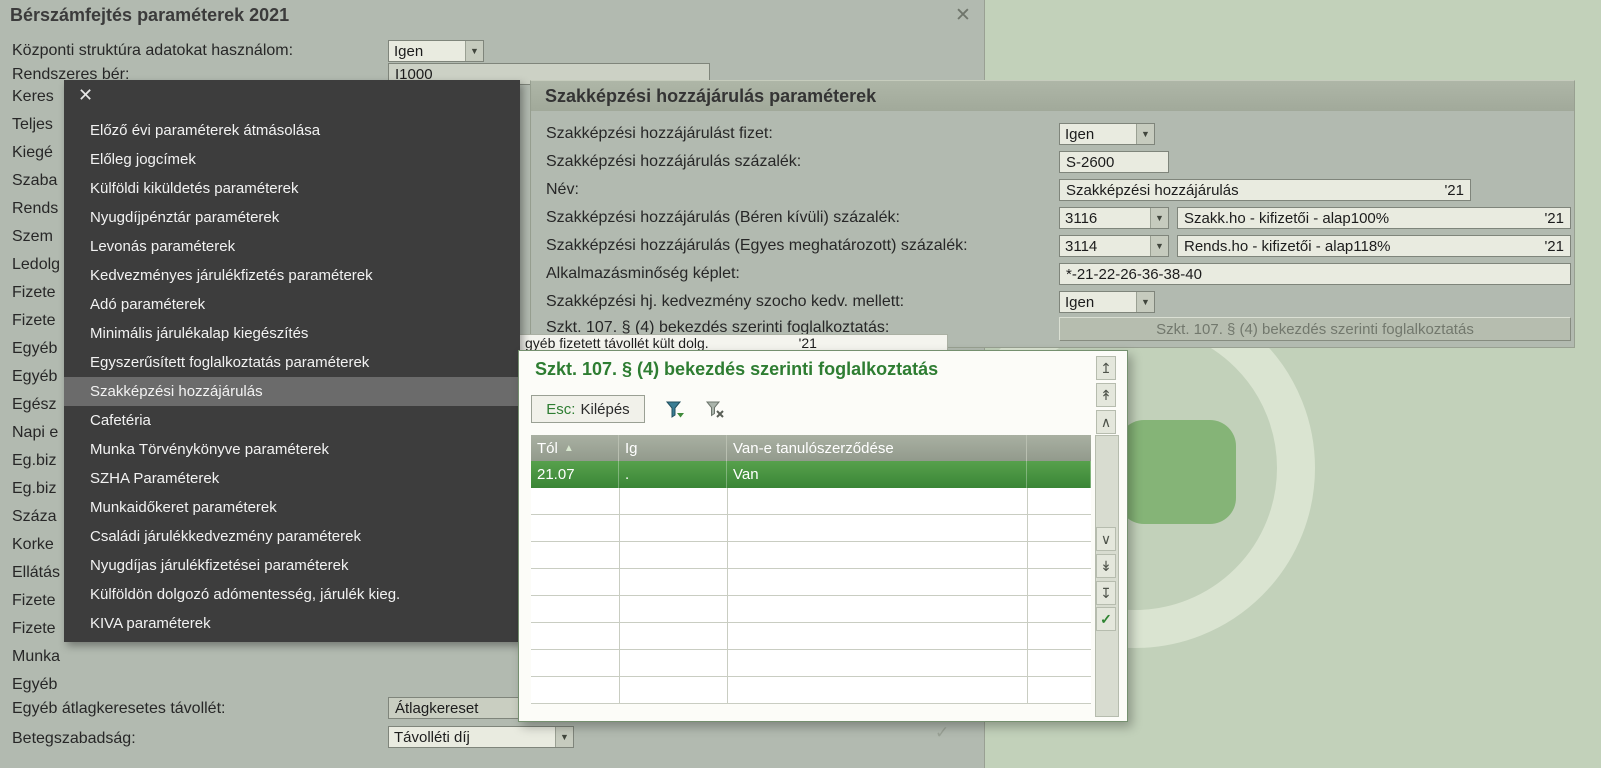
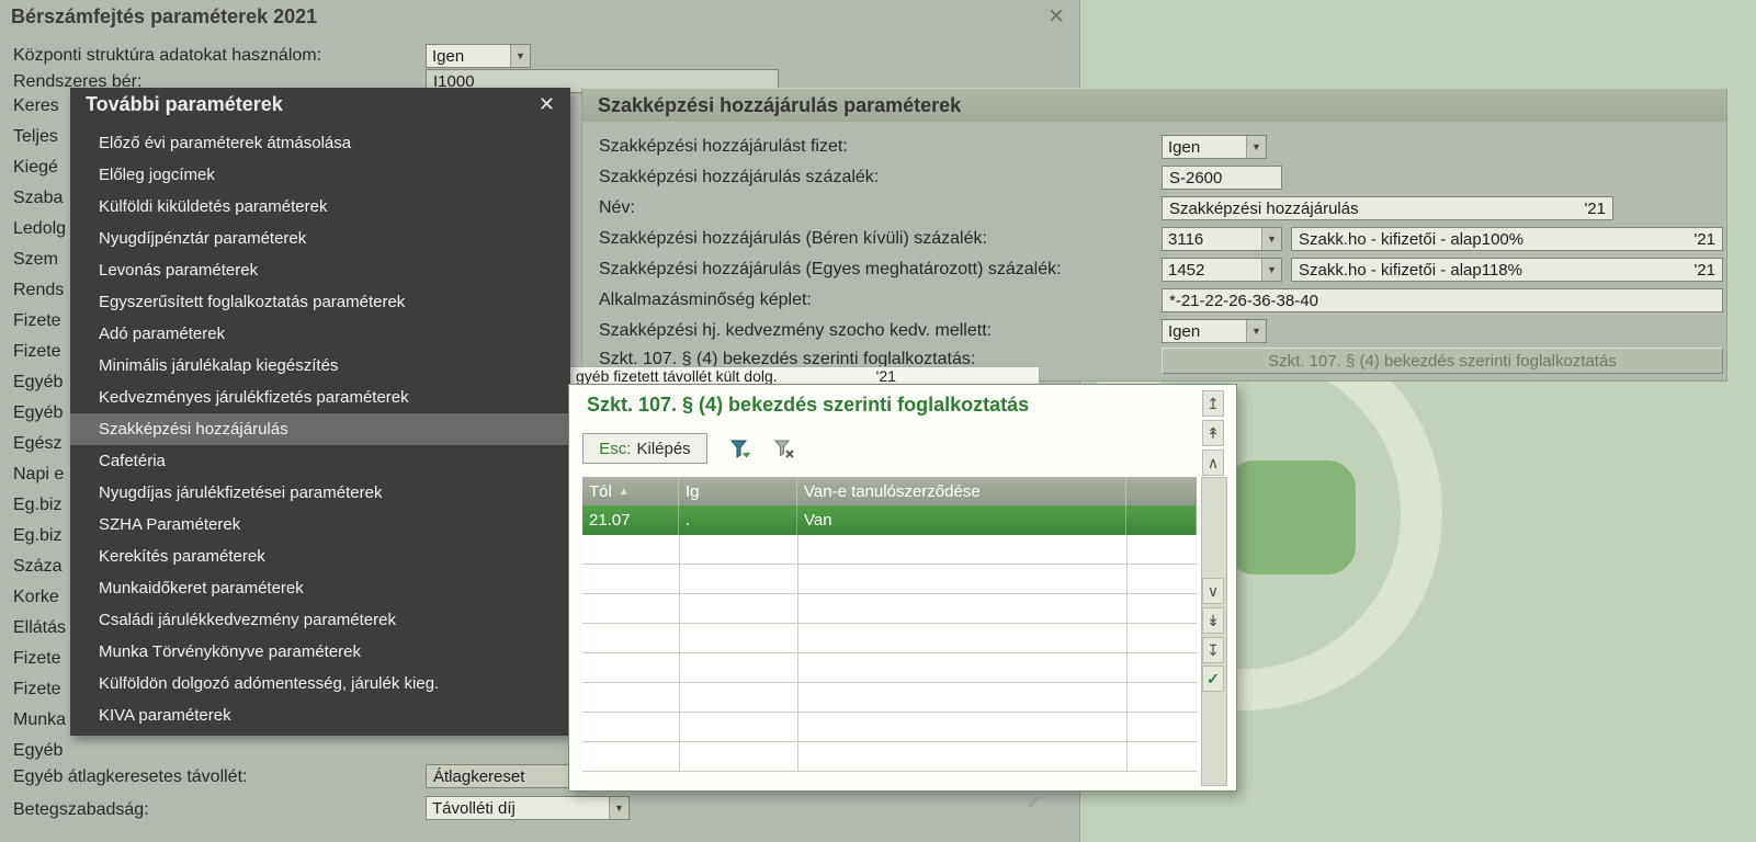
  Bérszámfejtés paraméterek 2021
  ✕
  Központi struktúra adatokat használom:
  Igen
  ▼
  Rendszeres bér:
  I1000
  Keres
  Teljes
  Kiegé
  Szaba
- Rends
+ Ledolg
  Szem
- Ledolg
+ Rends
  Fizete
  Fizete
  Egyéb
  Egyéb
  Egész
  Napi e
  Eg.biz
  Eg.biz
  Száza
  Korke
  Ellátás
  Fizete
  Fizete
  Munka
  Egyéb
  Egyéb átlagkeresetes távollét:
  Átlagkereset
  Betegszabadság:
  Távolléti díj
  ▼
  ✓
  Szakképzési hozzájárulás paraméterek
  Szakképzési hozzájárulást fizet:
  Igen
  ▼
  Szakképzési hozzájárulás százalék:
  S-2600
  Név:
  Szakképzési hozzájárulás
  '21
  Szakképzési hozzájárulás (Béren kívüli) százalék:
  3116
  ▼
  Szakk.ho - kifizetői - alap100%
  '21
  Szakképzési hozzájárulás (Egyes meghatározott) százalék:
- 3114
+ 1452
  ▼
- Rends.ho - kifizetői - alap118%
+ Szakk.ho - kifizetői - alap118%
  '21
  Alkalmazásminőség képlet:
  *-21-22-26-36-38-40
  Szakképzési hj. kedvezmény szocho kedv. mellett:
  Igen
  ▼
  Szkt. 107. § (4) bekezdés szerinti foglalkoztatás:
  Szkt. 107. § (4) bekezdés szerinti foglalkoztatás
  gyéb fizetett távollét kült dolg.
  '21
+ További paraméterek
  ✕
  Előző évi paraméterek átmásolása
  Előleg jogcímek
  Külföldi kiküldetés paraméterek
  Nyugdíjpénztár paraméterek
  Levonás paraméterek
- Kedvezményes járulékfizetés paraméterek
+ Egyszerűsített foglalkoztatás paraméterek
  Adó paraméterek
  Minimális járulékalap kiegészítés
- Egyszerűsített foglalkoztatás paraméterek
+ Kedvezményes járulékfizetés paraméterek
  Szakképzési hozzájárulás
  Cafetéria
- Munka Törvénykönyve paraméterek
+ Nyugdíjas járulékfizetései paraméterek
  SZHA Paraméterek
+ Kerekítés paraméterek
  Munkaidőkeret paraméterek
  Családi járulékkedvezmény paraméterek
- Nyugdíjas járulékfizetései paraméterek
+ Munka Törvénykönyve paraméterek
  Külföldön dolgozó adómentesség, járulék kieg.
  KIVA paraméterek
  Szkt. 107. § (4) bekezdés szerinti foglalkoztatás
  Esc:
  Kilépés
  Tól
  ▲
  Ig
  Van-e tanulószerződése
  21.07
  .
  Van
  ↥
  ↟
  ∧
  ∨
  ↡
  ↧
  ✓
